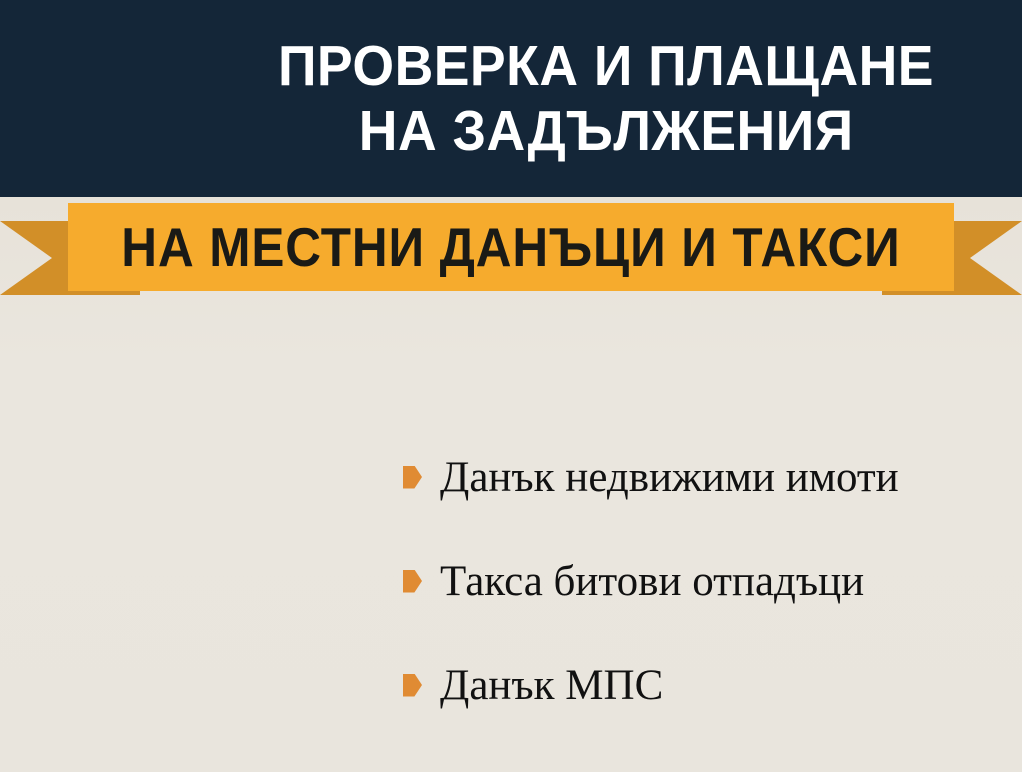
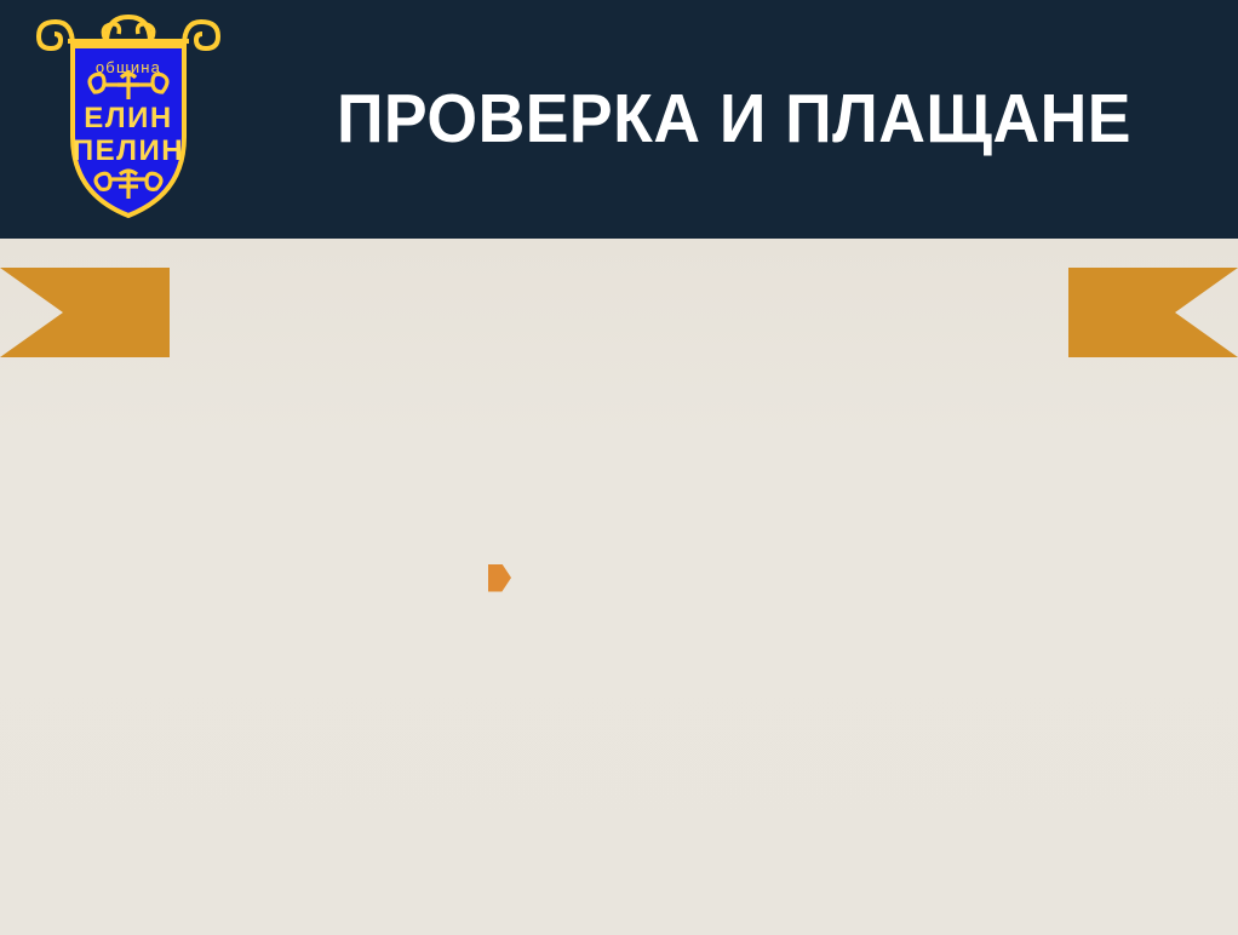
+ община
+ ЕЛИН
+ ПЕЛИН
  ПРОВЕРКА И ПЛАЩАНЕ
- НА ЗАДЪЛЖЕНИЯ
- НА МЕСТНИ ДАНЪЦИ И ТАКСИ
- Данък недвижими имоти
- Такса битови отпадъци
- Данък МПС
